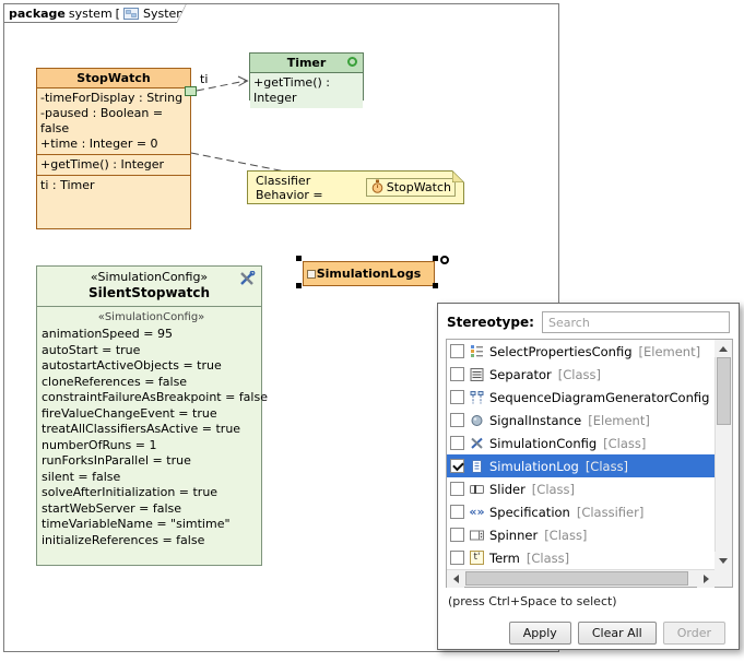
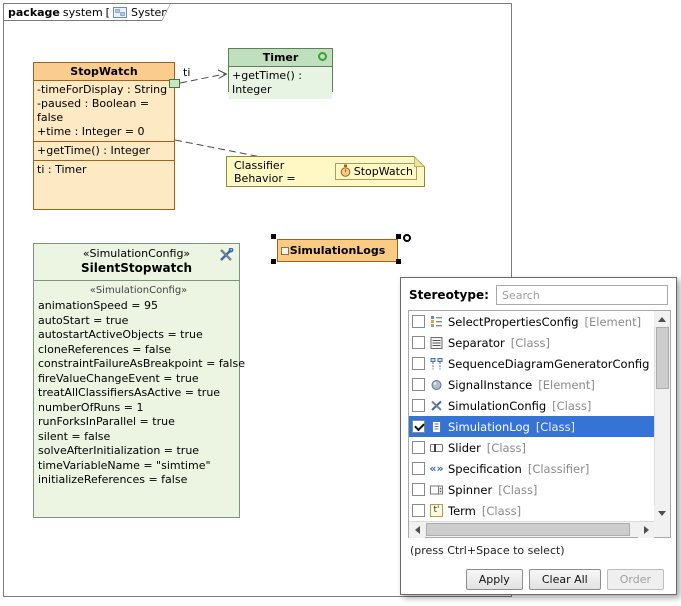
  package
  system
  [
  Syste
  StopWatch
  -timeForDisplay : String
  -paused : Boolean = false
  +time : Integer = 0
  +getTime() : Integer
  ti : Timer
  ti
  Timer
  +getTime() : Integer
  Classifier Behavior =
  StopWatch
  «SimulationConfig»
  SilentStopwatch
  «SimulationConfig»
  animationSpeed = 95
  autoStart = true
  autostartActiveObjects = true
  cloneReferences = false
  constraintFailureAsBreakpoint = false
  fireValueChangeEvent = true
  treatAllClassifiersAsActive = true
  numberOfRuns = 1
  runForksInParallel = true
  silent = false
  solveAfterInitialization = true
- startWebServer = false
  timeVariableName = "simtime"
  initializeReferences = false
  SimulationLogs
  Stereotype:
  Search
  SelectPropertiesConfig
  [Element]
  Separator
  [Class]
  SequenceDiagramGeneratorConfig
  SignalInstance
  [Element]
  SimulationConfig
  [Class]
  SimulationLog
  [Class]
  Slider
  [Class]
  «»
  Specification
  [Classifier]
  Spinner
  [Class]
  t'
  Term
  [Class]
  (press Ctrl+Space to select)
  Apply
  Clear All
  Order
